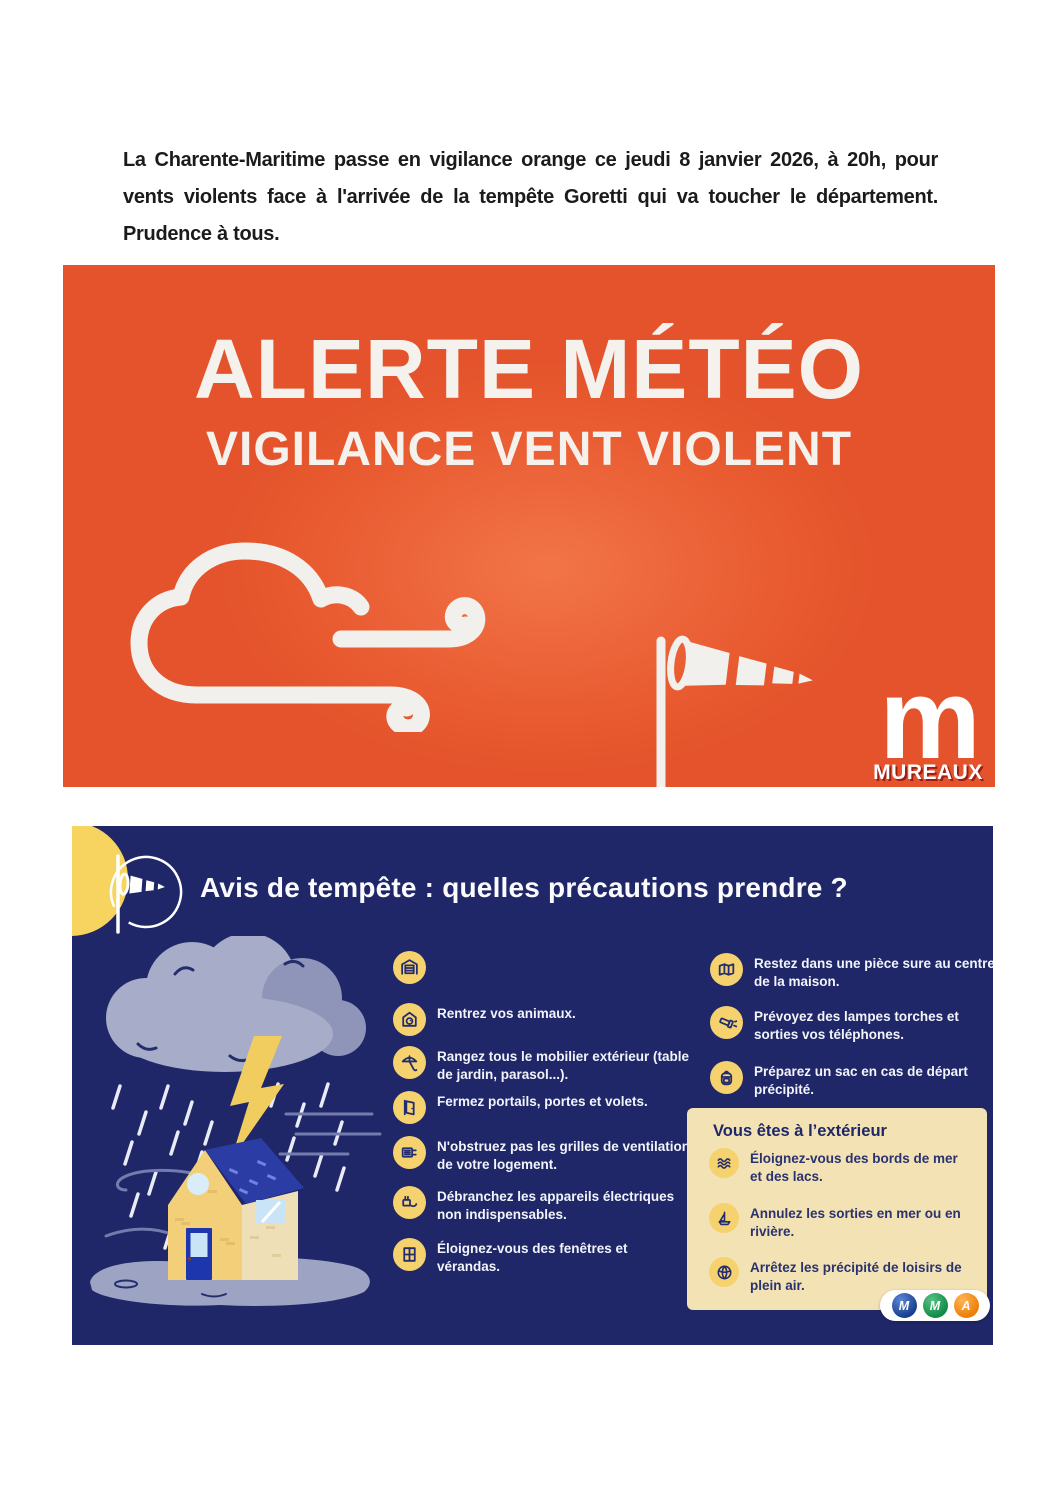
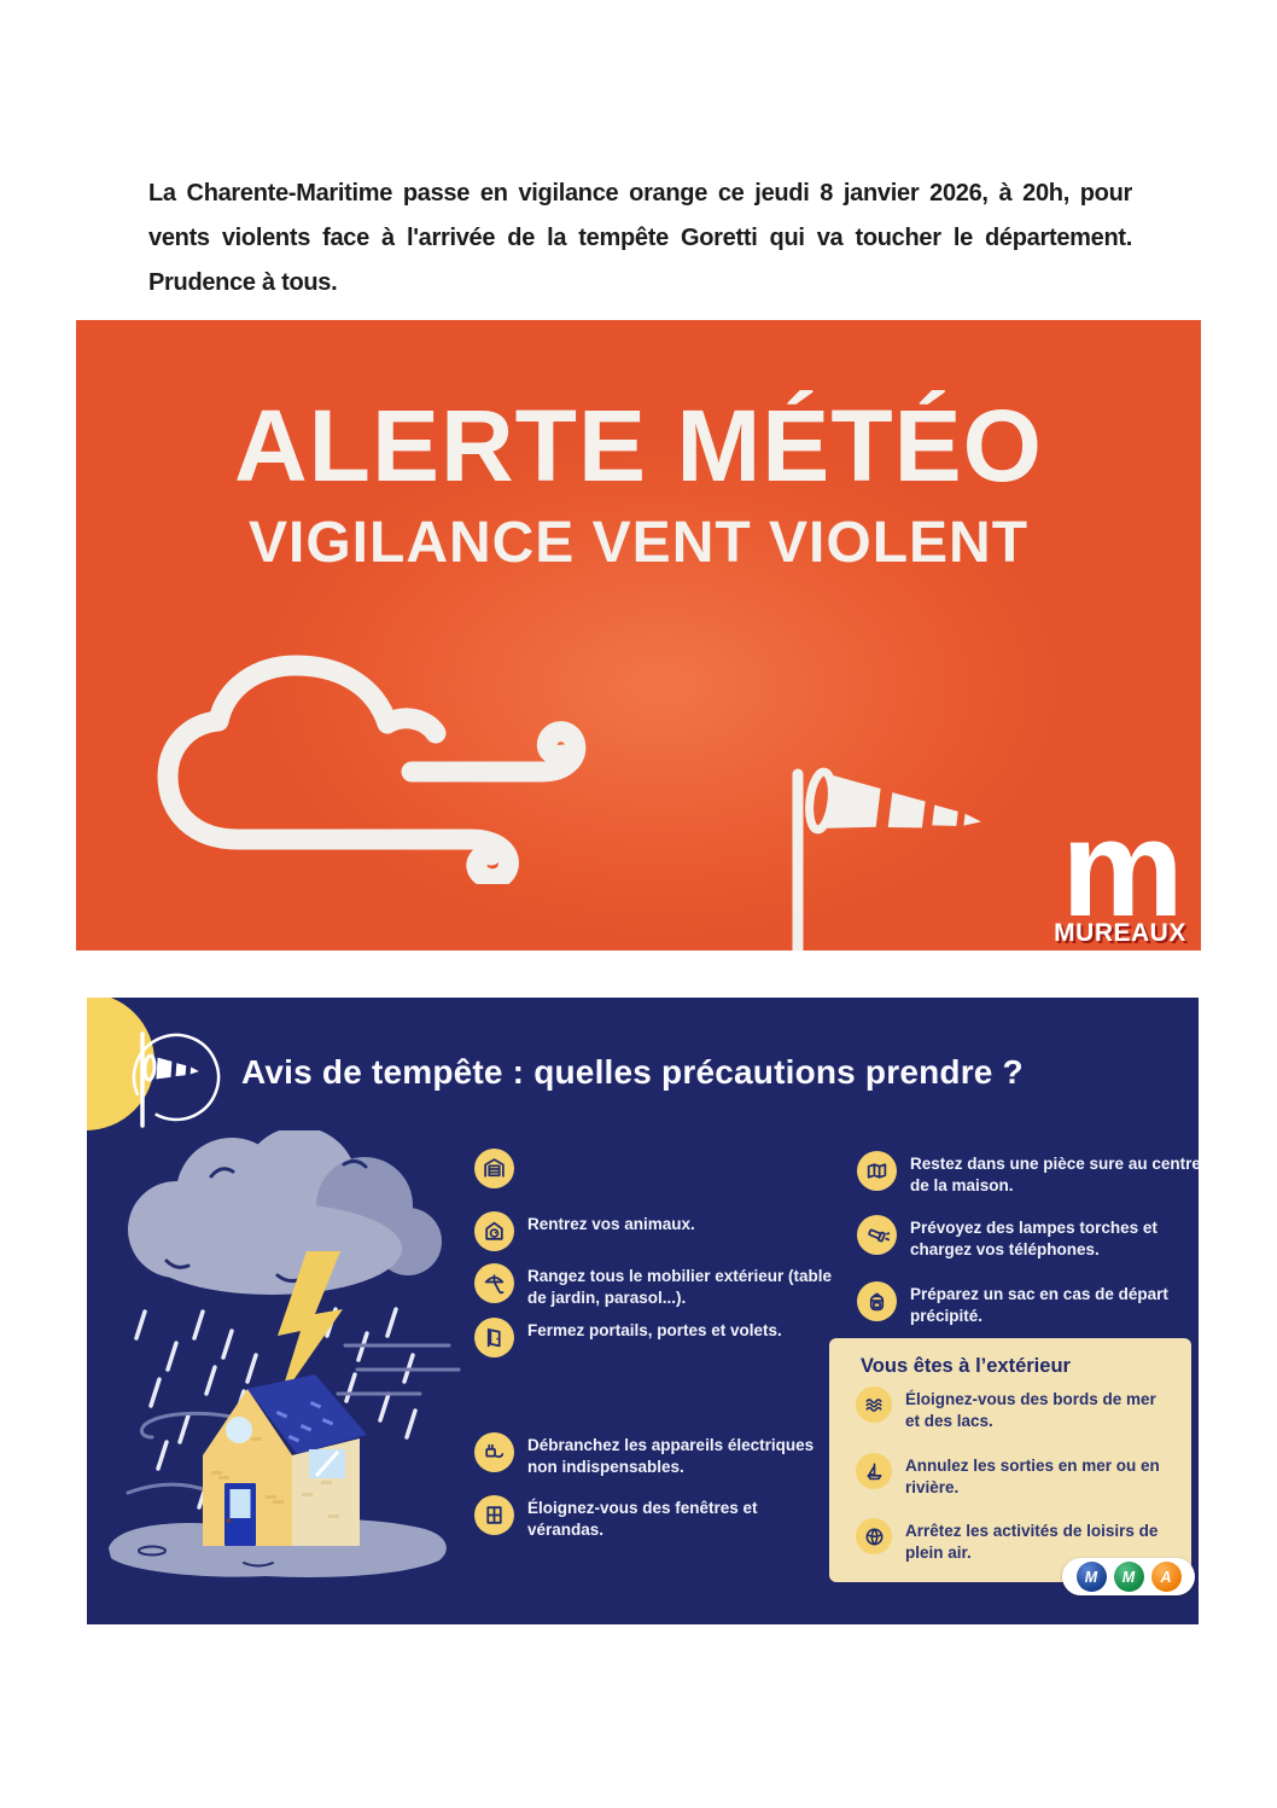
  La Charente-Maritime passe en vigilance orange ce jeudi 8 janvier 2026, à 20h, pour vents violents face à l'arrivée de la tempête Goretti qui va toucher le département. Prudence à tous.
  ALERTE MÉTÉO
  VIGILANCE VENT VIOLENT
  m
  MUREAUX
  Avis de tempête : quelles précautions prendre ?
  Rentrez vos animaux.
  Rangez tous le mobilier extérieur (table de jardin, parasol...).
  Fermez portails, portes et volets.
- N'obstruez pas les grilles de ventilation de votre logement.
  Débranchez les appareils électriques non indispensables.
  Éloignez-vous des fenêtres et vérandas.
  Restez dans une pièce sure au centre de la maison.
- Prévoyez des lampes torches et sorties vos téléphones.
+ Prévoyez des lampes torches et chargez vos téléphones.
  Préparez un sac en cas de départ précipité.
  Vous êtes à l’extérieur
  Éloignez-vous des bords de mer et des lacs.
  Annulez les sorties en mer ou en rivière.
- Arrêtez les précipité de loisirs de plein air.
+ Arrêtez les activités de loisirs de plein air.
  M
  M
  A
